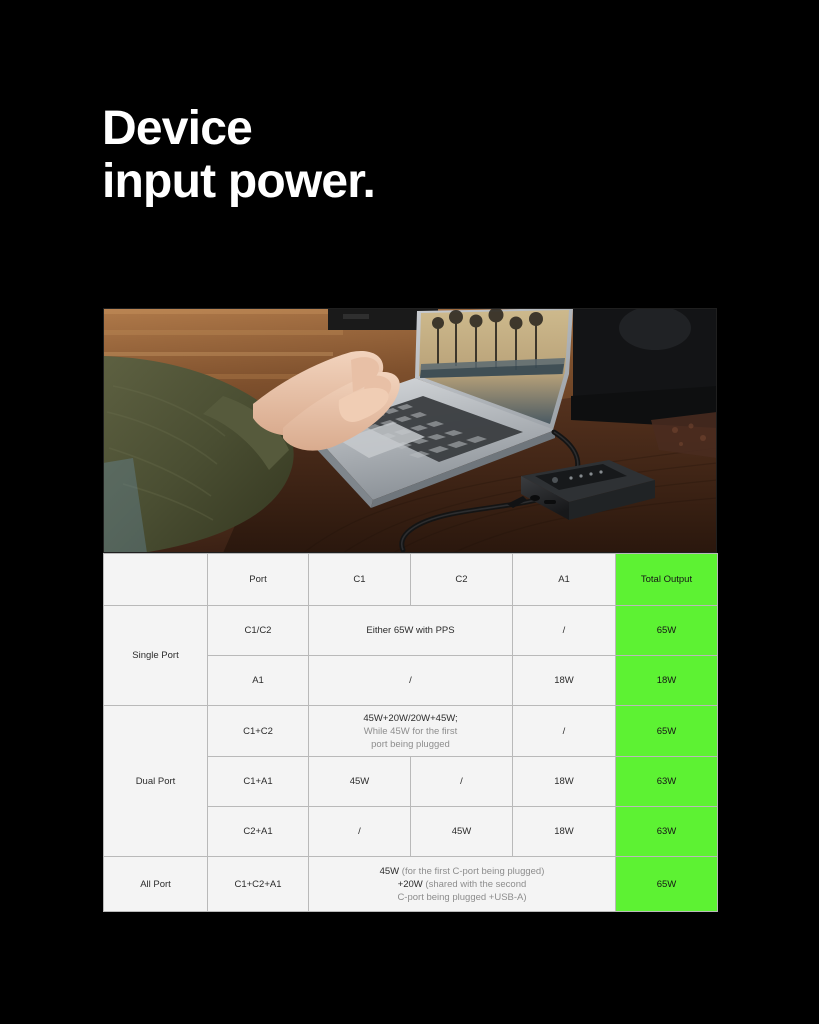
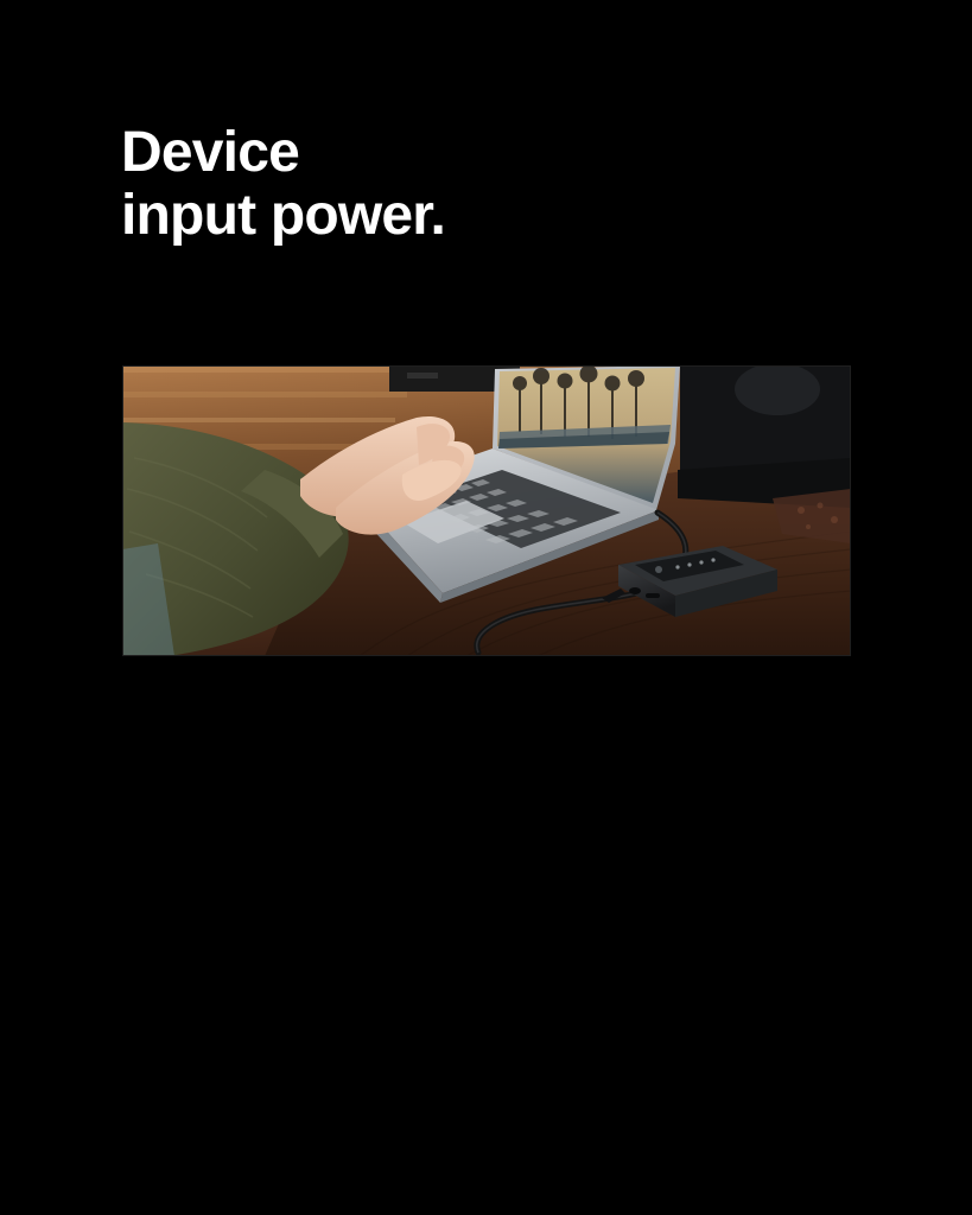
  Device
  input power.
- 	Port	C1	C2	A1	Total Output
- Single Port	C1/C2	Either 65W with PPS	/	65W
- A1	/	18W	18W
- Dual Port	C1+C2	45W+20W/20W+45W; While 45W for the first port being plugged	/	65W
- C1+A1	45W	/	18W	63W
- C2+A1	/	45W	18W	63W
- All Port	C1+C2+A1	45W (for the first C-port being plugged) +20W (shared with the second C-port being plugged +USB-A)	65W
